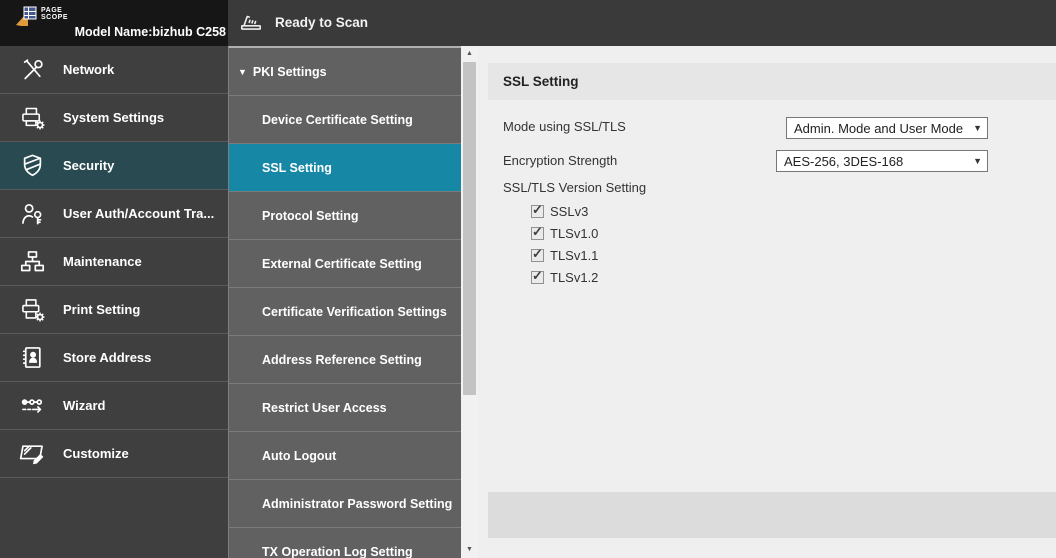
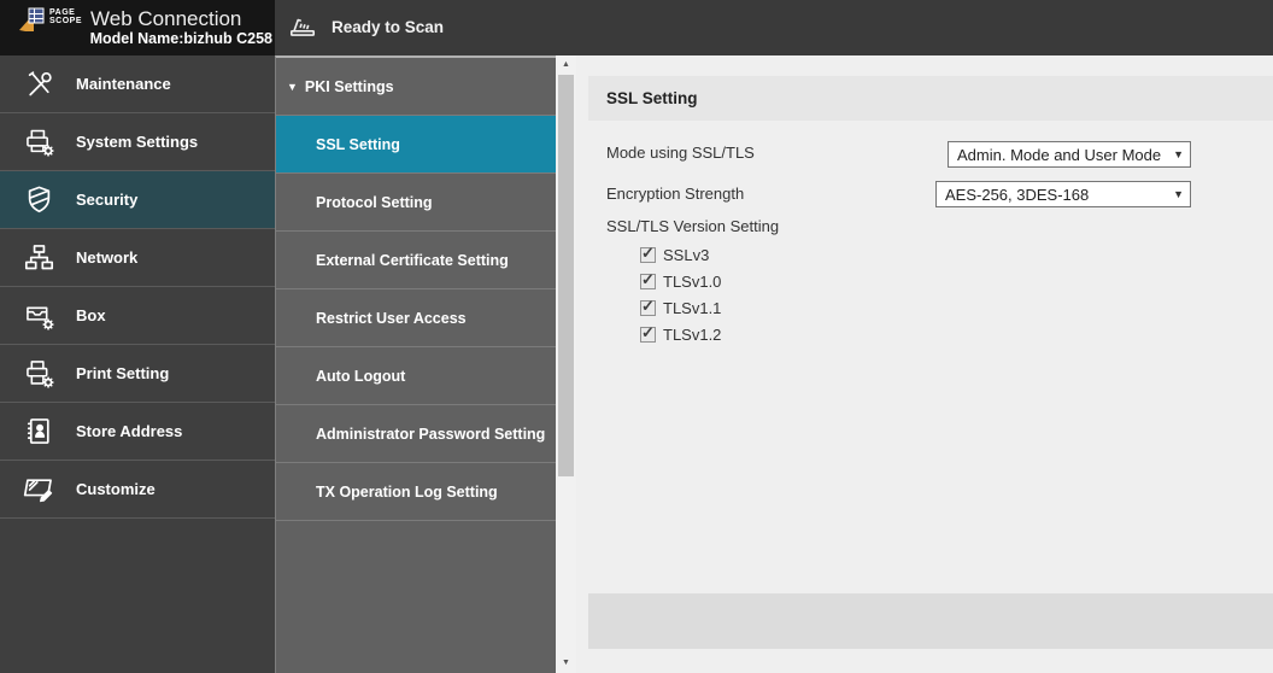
+ Web Connection
  Model Name:bizhub C258
  Ready to Scan
- Network
+ Maintenance
  System Settings
  Security
- User Auth/Account Tra...
- Maintenance
+ Network
+ Box
  Print Setting
  Store Address
- Wizard
  Customize
  ▼
  PKI Settings
- Device Certificate Setting
  SSL Setting
  Protocol Setting
  External Certificate Setting
- Certificate Verification Settings
- Address Reference Setting
  Restrict User Access
  Auto Logout
  Administrator Password Setting
  TX Operation Log Setting
  SSL Setting
  Mode using SSL/TLS
  Admin. Mode and User Mode
  ▼
  Encryption Strength
  AES-256, 3DES-168
  ▼
  SSL/TLS Version Setting
  ✓
  SSLv3
  ✓
  TLSv1.0
  ✓
  TLSv1.1
  ✓
  TLSv1.2
